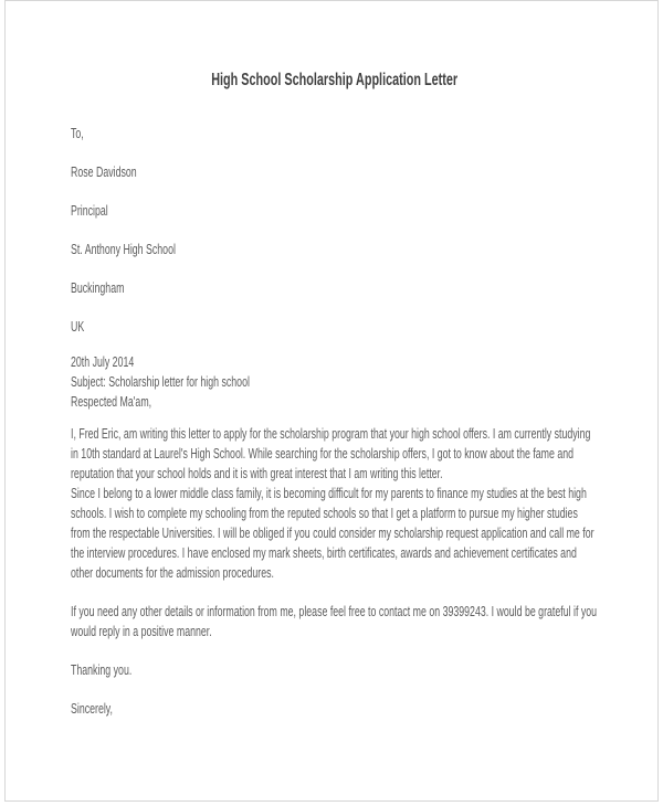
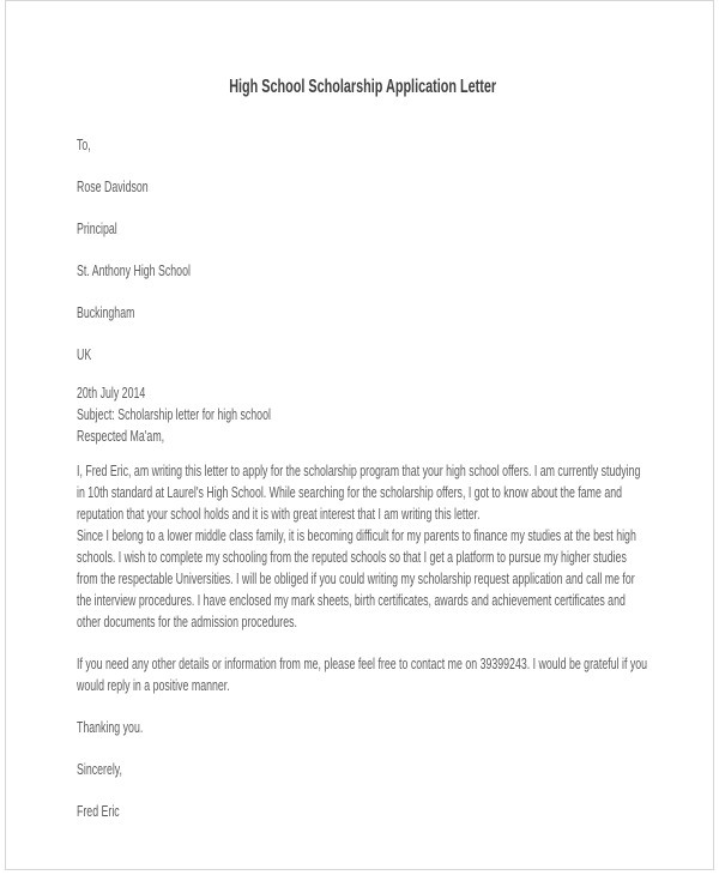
  High School Scholarship Application Letter
  To,
  Rose Davidson
  Principal
  St. Anthony High School
  Buckingham
  UK
  20th July 2014
  Subject: Scholarship letter for high school
  Respected Ma'am,
  I, Fred Eric, am writing this letter to apply for the scholarship program that your high school offers. I am currently studying in 10th standard at Laurel's High School. While searching for the scholarship offers, I got to know about the fame and reputation that your school holds and it is with great interest that I am writing this letter.
- Since I belong to a lower middle class family, it is becoming difficult for my parents to finance my studies at the best high schools. I wish to complete my schooling from the reputed schools so that I get a platform to pursue my higher studies from the respectable Universities. I will be obliged if you could consider my scholarship request application and call me for the interview procedures. I have enclosed my mark sheets, birth certificates, awards and achievement certificates and other documents for the admission procedures.
+ Since I belong to a lower middle class family, it is becoming difficult for my parents to finance my studies at the best high schools. I wish to complete my schooling from the reputed schools so that I get a platform to pursue my higher studies from the respectable Universities. I will be obliged if you could writing my scholarship request application and call me for the interview procedures. I have enclosed my mark sheets, birth certificates, awards and achievement certificates and other documents for the admission procedures.
  If you need any other details or information from me, please feel free to contact me on 39399243. I would be grateful if you would reply in a positive manner.
  Thanking you.
  Sincerely,
+ Fred Eric
